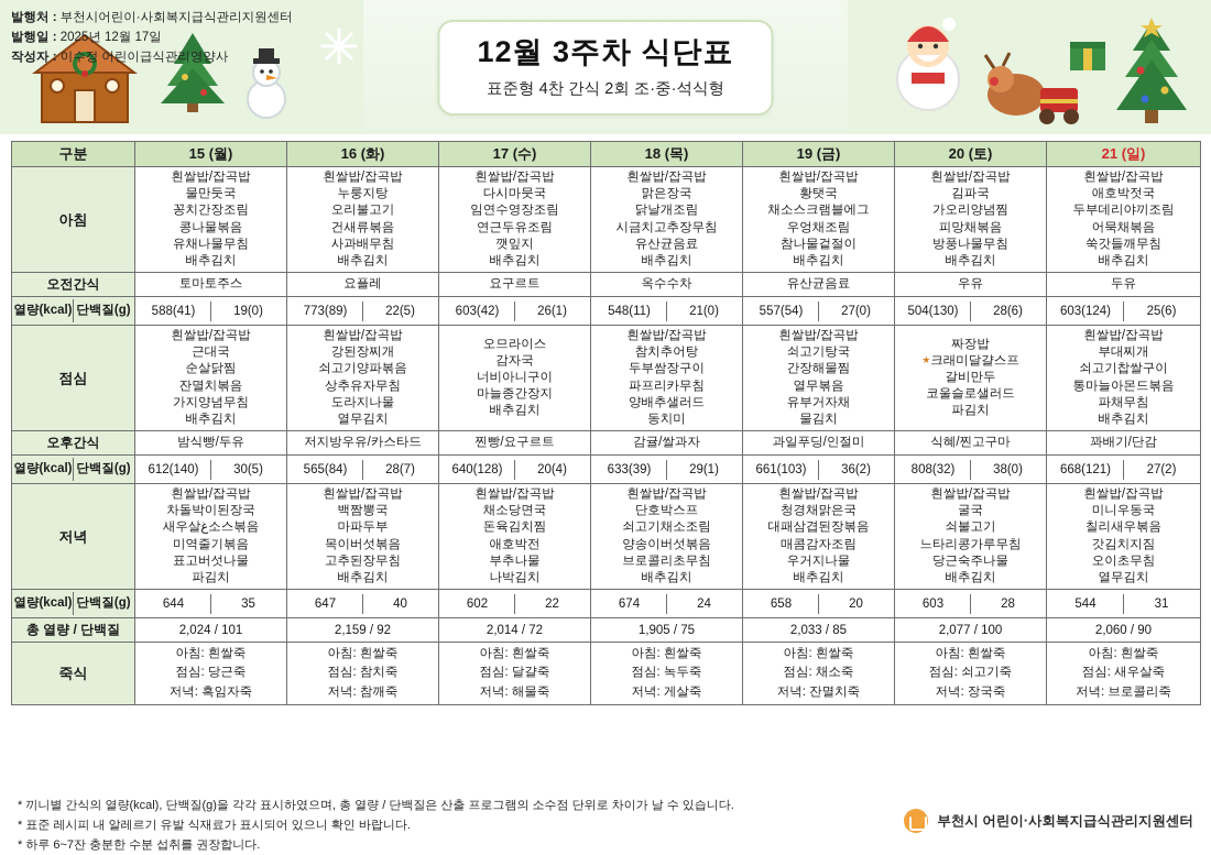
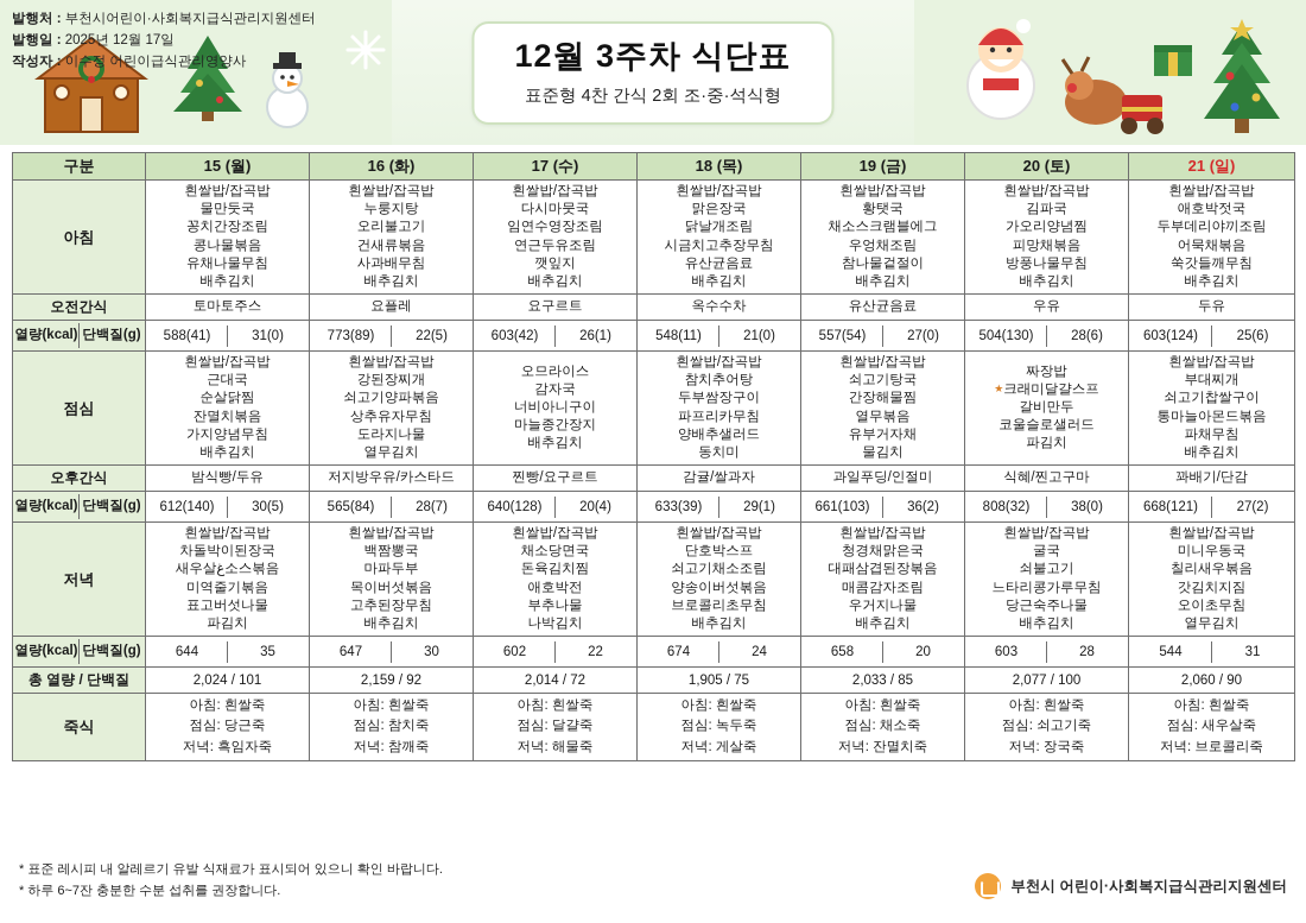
  발행처 : 부천시어린이·사회복지급식관리지원센터
  발행일 : 2025년 12월 17일
  작성자 : 이수정 어린이급식관리영양사
  12월 3주차 식단표
  표준형 4찬 간식 2회 조·중·석식형
  구분	15 (월)	16 (화)	17 (수)	18 (목)	19 (금)	20 (토)	21 (일)
  아침	흰쌀밥/잡곡밥 물만둣국 꽁치간장조림 콩나물볶음 유채나물무침 배추김치	흰쌀밥/잡곡밥 누룽지탕 오리불고기 건새류볶음 사과배무침 배추김치	흰쌀밥/잡곡밥 다시마뭇국 임연수영장조림 연근두유조림 깻잎지 배추김치	흰쌀밥/잡곡밥 맑은장국 닭날개조림 시금치고추장무침 유산균음료 배추김치	흰쌀밥/잡곡밥 황탯국 채소스크램블에그 우엉채조림 참나물겉절이 배추김치	흰쌀밥/잡곡밥 김파국 가오리양념찜 피망채볶음 방풍나물무침 배추김치	흰쌀밥/잡곡밥 애호박젓국 두부데리야끼조림 어묵채볶음 쑥갓들깨무침 배추김치
  오전간식	토마토주스	요플레	요구르트	옥수수차	유산균음료	우유	두유
- 열량(kcal) 단백질(g)	588(41) 19(0)	773(89) 22(5)	603(42) 26(1)	548(11) 21(0)	557(54) 27(0)	504(130) 28(6)	603(124) 25(6)
+ 열량(kcal) 단백질(g)	588(41) 31(0)	773(89) 22(5)	603(42) 26(1)	548(11) 21(0)	557(54) 27(0)	504(130) 28(6)	603(124) 25(6)
  점심	흰쌀밥/잡곡밥 근대국 순살닭찜 잔멸치볶음 가지양념무침 배추김치	흰쌀밥/잡곡밥 강된장찌개 쇠고기양파볶음 상추유자무침 도라지나물 열무김치	오므라이스 감자국 너비아니구이 마늘종간장지 배추김치	흰쌀밥/잡곡밥 참치추어탕 두부쌈장구이 파프리카무침 양배추샐러드 동치미	흰쌀밥/잡곡밥 쇠고기탕국 간장해물찜 열무볶음 유부거자채 물김치	짜장밥 ★크래미달걀스프 갈비만두 코울슬로샐러드 파김치	흰쌀밥/잡곡밥 부대찌개 쇠고기찹쌀구이 통마늘아몬드볶음 파채무침 배추김치
  오후간식	밤식빵/두유	저지방우유/카스타드	찐빵/요구르트	감귤/쌀과자	과일푸딩/인절미	식혜/찐고구마	꽈배기/단감
  열량(kcal) 단백질(g)	612(140) 30(5)	565(84) 28(7)	640(128) 20(4)	633(39) 29(1)	661(103) 36(2)	808(32) 38(0)	668(121) 27(2)
  저녁	흰쌀밥/잡곡밥 차돌박이된장국 새우살غ소스볶음 미역줄기볶음 표고버섯나물 파김치	흰쌀밥/잡곡밥 백짬뽕국 마파두부 목이버섯볶음 고추된장무침 배추김치	흰쌀밥/잡곡밥 채소당면국 돈육김치찜 애호박전 부추나물 나박김치	흰쌀밥/잡곡밥 단호박스프 쇠고기채소조림 양송이버섯볶음 브로콜리초무침 배추김치	흰쌀밥/잡곡밥 청경채맑은국 대패삼겹된장볶음 매콤감자조림 우거지나물 배추김치	흰쌀밥/잡곡밥 굴국 쇠불고기 느타리콩가루무침 당근숙주나물 배추김치	흰쌀밥/잡곡밥 미니우동국 칠리새우볶음 갓김치지짐 오이초무침 열무김치
- 열량(kcal) 단백질(g)	644 35	647 40	602 22	674 24	658 20	603 28	544 31
+ 열량(kcal) 단백질(g)	644 35	647 30	602 22	674 24	658 20	603 28	544 31
  총 열량 / 단백질	2,024 / 101	2,159 / 92	2,014 / 72	1,905 / 75	2,033 / 85	2,077 / 100	2,060 / 90
  죽식	아침: 흰쌀죽 점심: 당근죽 저녁: 흑임자죽	아침: 흰쌀죽 점심: 참치죽 저녁: 참깨죽	아침: 흰쌀죽 점심: 달걀죽 저녁: 해물죽	아침: 흰쌀죽 점심: 녹두죽 저녁: 게살죽	아침: 흰쌀죽 점심: 채소죽 저녁: 잔멸치죽	아침: 흰쌀죽 점심: 쇠고기죽 저녁: 장국죽	아침: 흰쌀죽 점심: 새우살죽 저녁: 브로콜리죽
- * 끼니별 간식의 열량(kcal), 단백질(g)을 각각 표시하였으며, 총 열량 / 단백질은 산출 프로그램의 소수점 단위로 차이가 날 수 있습니다.
  * 표준 레시피 내 알레르기 유발 식재료가 표시되어 있으니 확인 바랍니다.
  * 하루 6~7잔 충분한 수분 섭취를 권장합니다.
  부천시 어린이·사회복지급식관리지원센터
